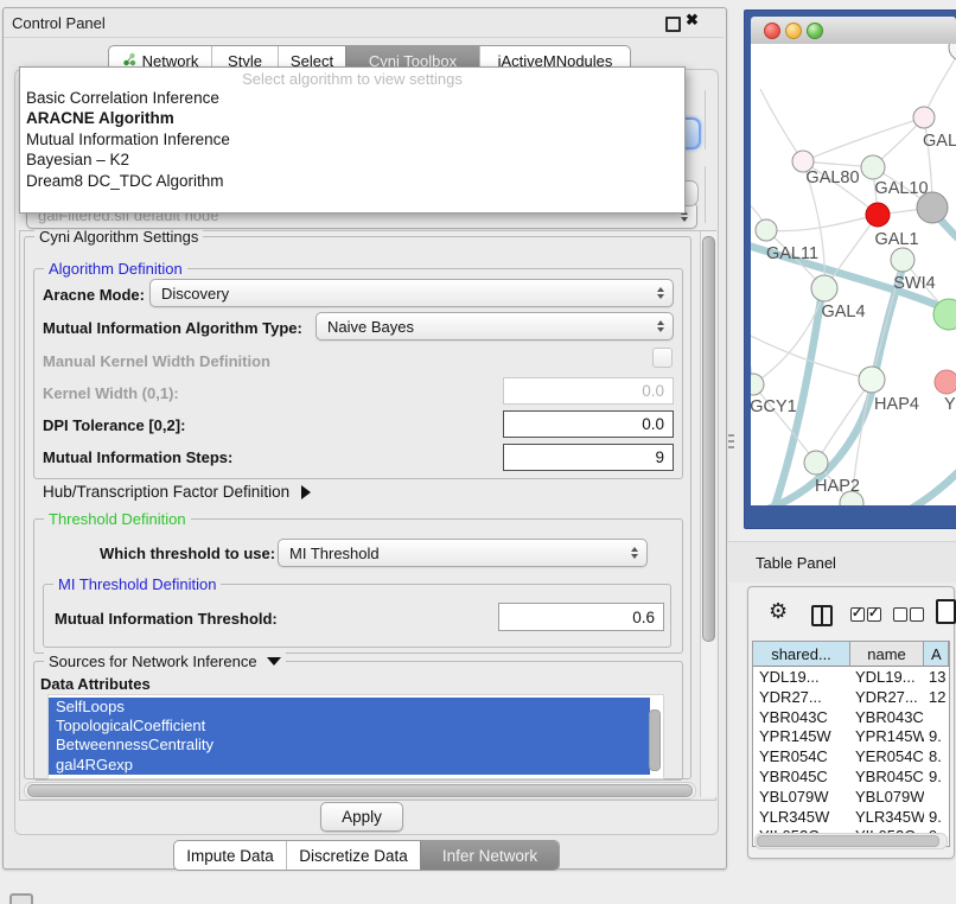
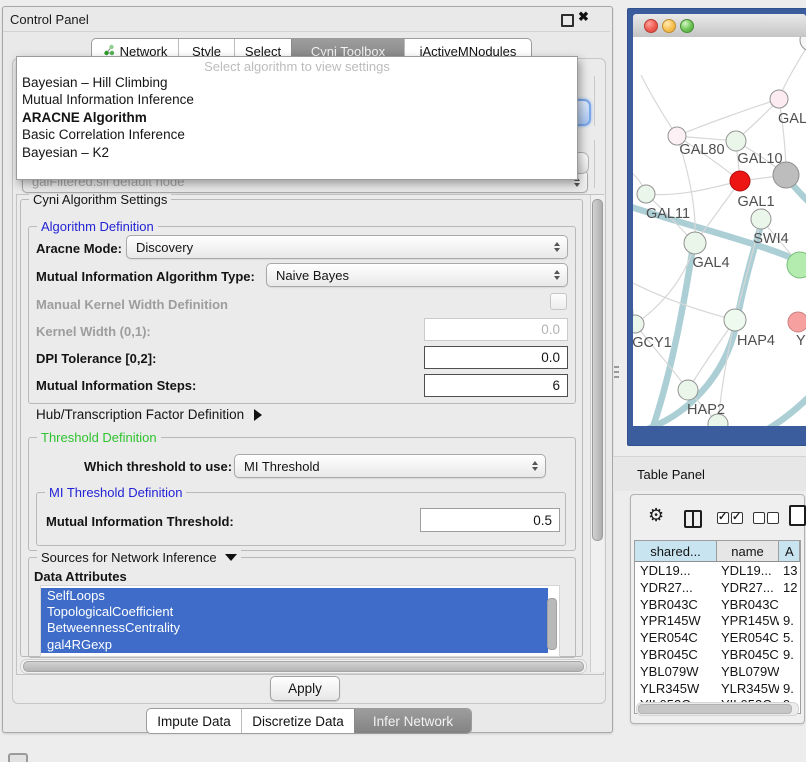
  Control Panel
  ✖
  Network
  Style
  Select
  Cyni Toolbox
  jActiveMNodules
  galFiltered.sif default node
  Select algorithm to view settings
+ Bayesian – Hill Climbing
- Basic Correlation Inference
+ Mutual Information Inference
  ARACNE Algorithm
- Mutual Information Inference
+ Basic Correlation Inference
  Bayesian – K2
- Dream8 DC_TDC Algorithm
  Cyni Algorithm Settings
  Algorithm Definition
  Aracne Mode:
  Discovery
  Mutual Information Algorithm Type:
  Naive Bayes
  Manual Kernel Width Definition
  Kernel Width (0,1):
  0.0
  DPI Tolerance [0,2]:
  0.0
  Mutual Information Steps:
- 9
+ 6
  Hub/Transcription Factor Definition
  Threshold Definition
  Which threshold to use:
  MI Threshold
  MI Threshold Definition
  Mutual Information Threshold:
- 0.6
+ 0.5
  Sources for Network Inference
  Data Attributes
  SelfLoops
  TopologicalCoefficient
  BetweennessCentrality
  gal4RGexp
  Apply
  Impute Data
  Discretize Data
  Infer Network
  GAL
  GAL80
  GAL10
  GAL1
  GAL11
  SWI4
  GAL4
  GCY1
  HAP4
  Y
  HAP2
  Table Panel
  ⚙
  shared...
  name
  A
  YDL19...
  YDL19...
  13
  YDR27...
  YDR27...
  12
  YBR043C
  YBR043C
  YPR145W
  YPR145W
  9.
  YER054C
  YER054C
- 8.
+ 5.
  YBR045C
  YBR045C
  9.
  YBL079W
  YBL079W
  YLR345W
  YLR345W
  9.
